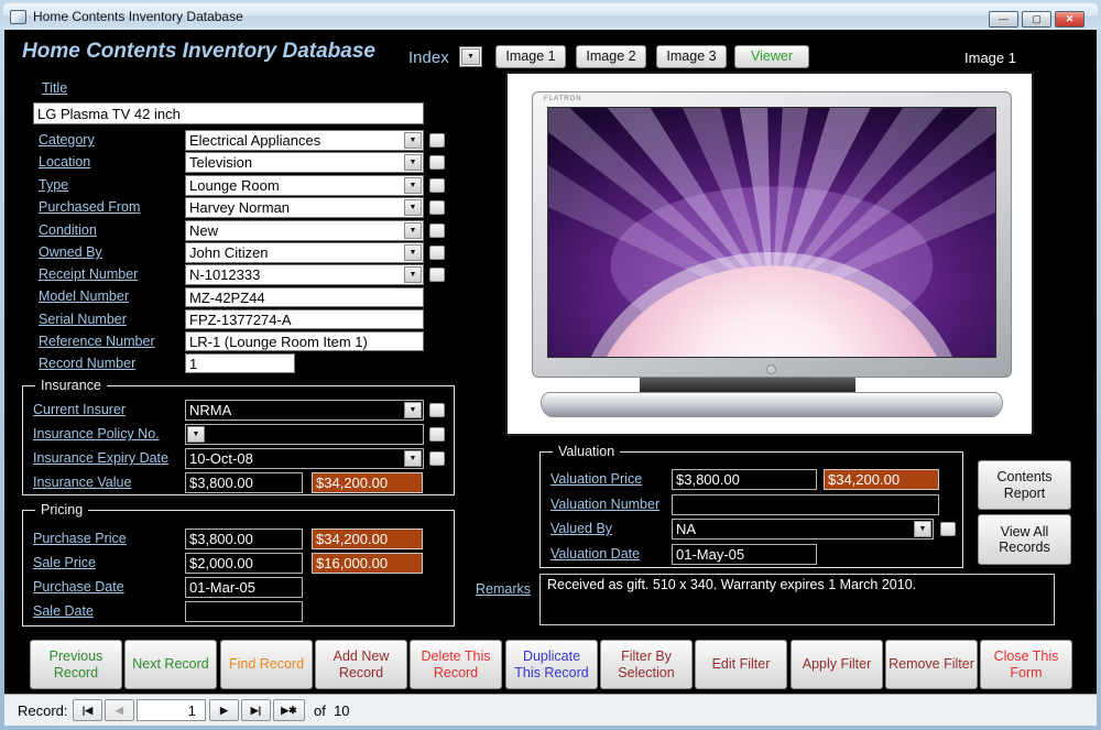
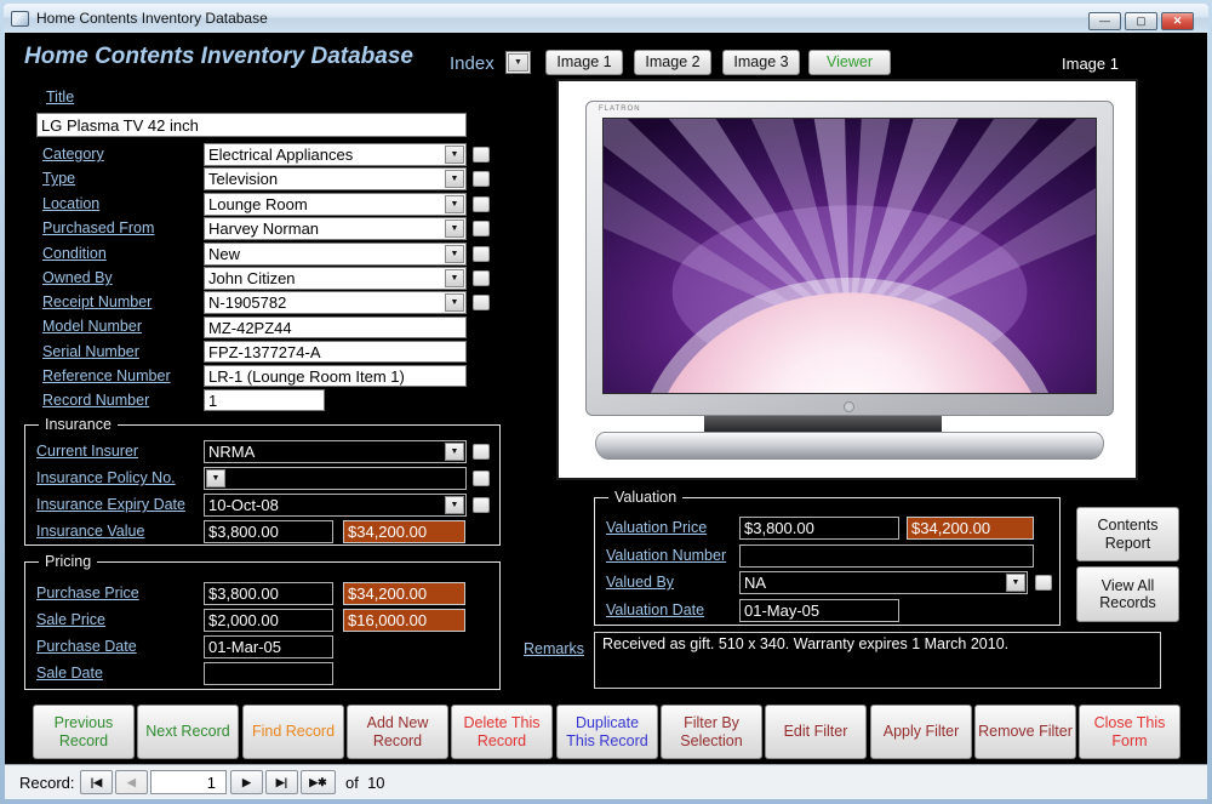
  Home Contents Inventory Database
  —
  ▢
  ✕
  Home Contents Inventory Database
  Index
  Image 1
  Image 2
  Image 3
  Viewer
  Image 1
  Title
  LG Plasma TV 42 inch
  Category
  Electrical Appliances
- Location
+ Type
  Television
- Type
+ Location
  Lounge Room
  Purchased From
  Harvey Norman
  Condition
  New
  Owned By
  John Citizen
  Receipt Number
- N-1012333
+ N-1905782
  Model Number
  MZ-42PZ44
  Serial Number
  FPZ-1377274-A
  Reference Number
  LR-1 (Lounge Room Item 1)
  Record Number
  1
  Insurance
  Current Insurer
  NRMA
  Insurance Policy No.
  Insurance Expiry Date
  10-Oct-08
  Insurance Value
  $3,800.00
  $34,200.00
  Pricing
  Purchase Price
  $3,800.00
  $34,200.00
  Sale Price
  $2,000.00
  $16,000.00
  Purchase Date
  01-Mar-05
  Sale Date
  Valuation
  Valuation Price
  $3,800.00
  $34,200.00
  Valuation Number
  Valued By
  NA
  Valuation Date
  01-May-05
  Remarks
  Received as gift. 510 x 340. Warranty expires 1 March 2010.
  Contents Report
  View All Records
  Previous Record
  Next Record
  Find Record
  Add New Record
  Delete This Record
  Duplicate This Record
  Filter By Selection
  Edit Filter
  Apply Filter
  Remove Filter
  Close This Form
  Record:
  |◀
  ◀
  1
  ▶
  ▶|
  ▶✱
  of 10
